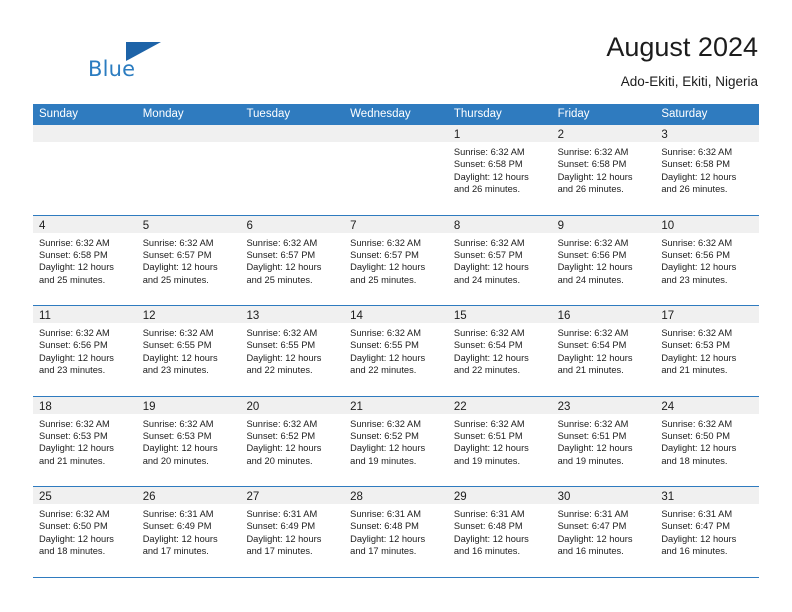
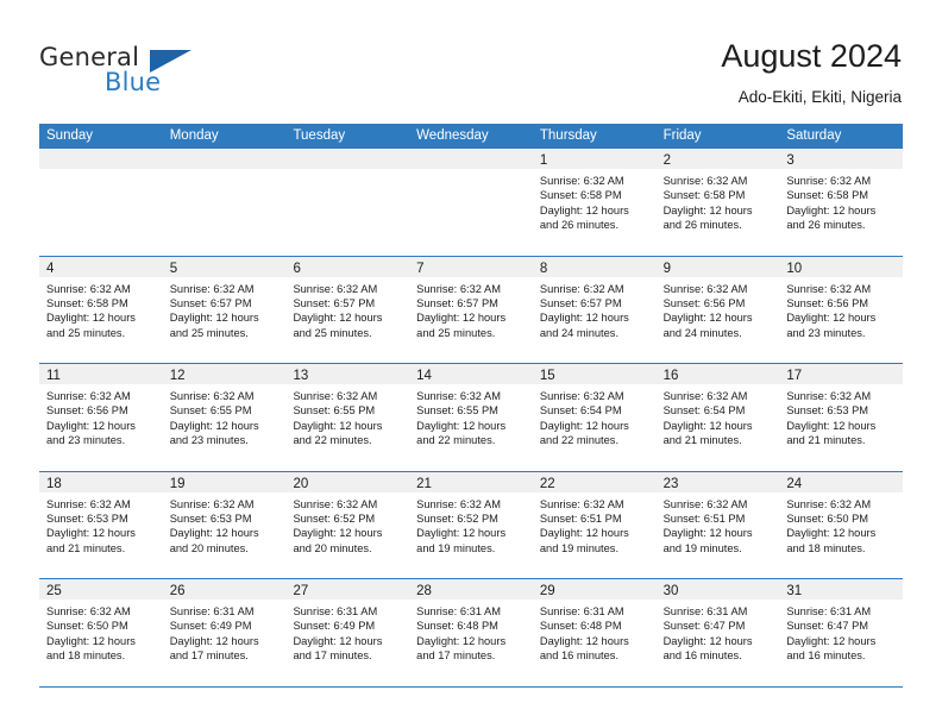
+ General
  Blue
  August 2024
  Ado-Ekiti, Ekiti, Nigeria
  Sunday
  Monday
  Tuesday
  Wednesday
  Thursday
  Friday
  Saturday
  1
  Sunrise: 6:32 AM
  Sunset: 6:58 PM
  Daylight: 12 hours
  and 26 minutes.
  2
  Sunrise: 6:32 AM
  Sunset: 6:58 PM
  Daylight: 12 hours
  and 26 minutes.
  3
  Sunrise: 6:32 AM
  Sunset: 6:58 PM
  Daylight: 12 hours
  and 26 minutes.
  4
  Sunrise: 6:32 AM
  Sunset: 6:58 PM
  Daylight: 12 hours
  and 25 minutes.
  5
  Sunrise: 6:32 AM
  Sunset: 6:57 PM
  Daylight: 12 hours
  and 25 minutes.
  6
  Sunrise: 6:32 AM
  Sunset: 6:57 PM
  Daylight: 12 hours
  and 25 minutes.
  7
  Sunrise: 6:32 AM
  Sunset: 6:57 PM
  Daylight: 12 hours
  and 25 minutes.
  8
  Sunrise: 6:32 AM
  Sunset: 6:57 PM
  Daylight: 12 hours
  and 24 minutes.
  9
  Sunrise: 6:32 AM
  Sunset: 6:56 PM
  Daylight: 12 hours
  and 24 minutes.
  10
  Sunrise: 6:32 AM
  Sunset: 6:56 PM
  Daylight: 12 hours
  and 23 minutes.
  11
  Sunrise: 6:32 AM
  Sunset: 6:56 PM
  Daylight: 12 hours
  and 23 minutes.
  12
  Sunrise: 6:32 AM
  Sunset: 6:55 PM
  Daylight: 12 hours
  and 23 minutes.
  13
  Sunrise: 6:32 AM
  Sunset: 6:55 PM
  Daylight: 12 hours
  and 22 minutes.
  14
  Sunrise: 6:32 AM
  Sunset: 6:55 PM
  Daylight: 12 hours
  and 22 minutes.
  15
  Sunrise: 6:32 AM
  Sunset: 6:54 PM
  Daylight: 12 hours
  and 22 minutes.
  16
  Sunrise: 6:32 AM
  Sunset: 6:54 PM
  Daylight: 12 hours
  and 21 minutes.
  17
  Sunrise: 6:32 AM
  Sunset: 6:53 PM
  Daylight: 12 hours
  and 21 minutes.
  18
  Sunrise: 6:32 AM
  Sunset: 6:53 PM
  Daylight: 12 hours
  and 21 minutes.
  19
  Sunrise: 6:32 AM
  Sunset: 6:53 PM
  Daylight: 12 hours
  and 20 minutes.
  20
  Sunrise: 6:32 AM
  Sunset: 6:52 PM
  Daylight: 12 hours
  and 20 minutes.
  21
  Sunrise: 6:32 AM
  Sunset: 6:52 PM
  Daylight: 12 hours
  and 19 minutes.
  22
  Sunrise: 6:32 AM
  Sunset: 6:51 PM
  Daylight: 12 hours
  and 19 minutes.
  23
  Sunrise: 6:32 AM
  Sunset: 6:51 PM
  Daylight: 12 hours
  and 19 minutes.
  24
  Sunrise: 6:32 AM
  Sunset: 6:50 PM
  Daylight: 12 hours
  and 18 minutes.
  25
  Sunrise: 6:32 AM
  Sunset: 6:50 PM
  Daylight: 12 hours
  and 18 minutes.
  26
  Sunrise: 6:31 AM
  Sunset: 6:49 PM
  Daylight: 12 hours
  and 17 minutes.
  27
  Sunrise: 6:31 AM
  Sunset: 6:49 PM
  Daylight: 12 hours
  and 17 minutes.
  28
  Sunrise: 6:31 AM
  Sunset: 6:48 PM
  Daylight: 12 hours
  and 17 minutes.
  29
  Sunrise: 6:31 AM
  Sunset: 6:48 PM
  Daylight: 12 hours
  and 16 minutes.
  30
  Sunrise: 6:31 AM
  Sunset: 6:47 PM
  Daylight: 12 hours
  and 16 minutes.
  31
  Sunrise: 6:31 AM
  Sunset: 6:47 PM
  Daylight: 12 hours
  and 16 minutes.
